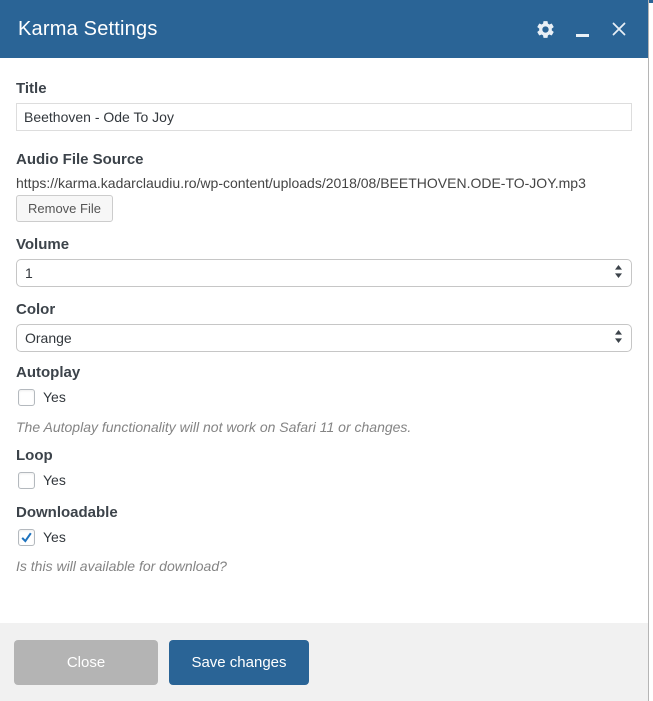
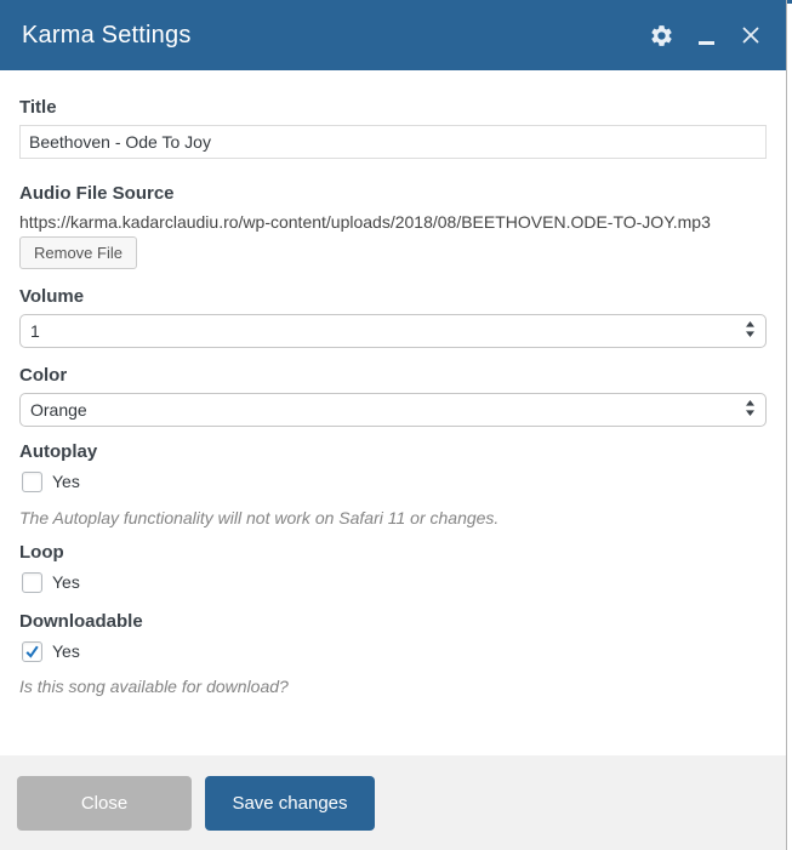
  Karma Settings
  Title
  Beethoven - Ode To Joy
  Audio File Source
  https://karma.kadarclaudiu.ro/wp-content/uploads/2018/08/BEETHOVEN.ODE-TO-JOY.mp3
  Remove File
  Volume
  1
  Color
  Orange
  Autoplay
  Yes
  The Autoplay functionality will not work on Safari 11 or changes.
  Loop
  Yes
  Downloadable
  Yes
- Is this will available for download?
+ Is this song available for download?
  Close
  Save changes
